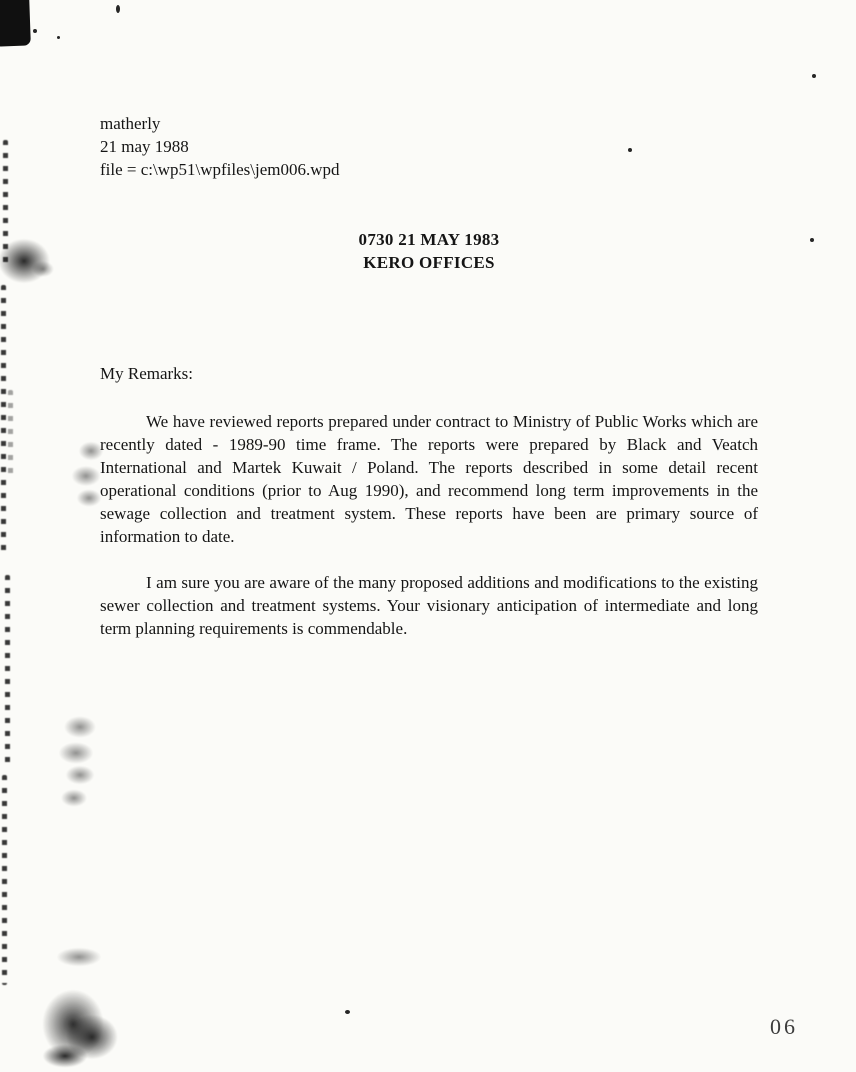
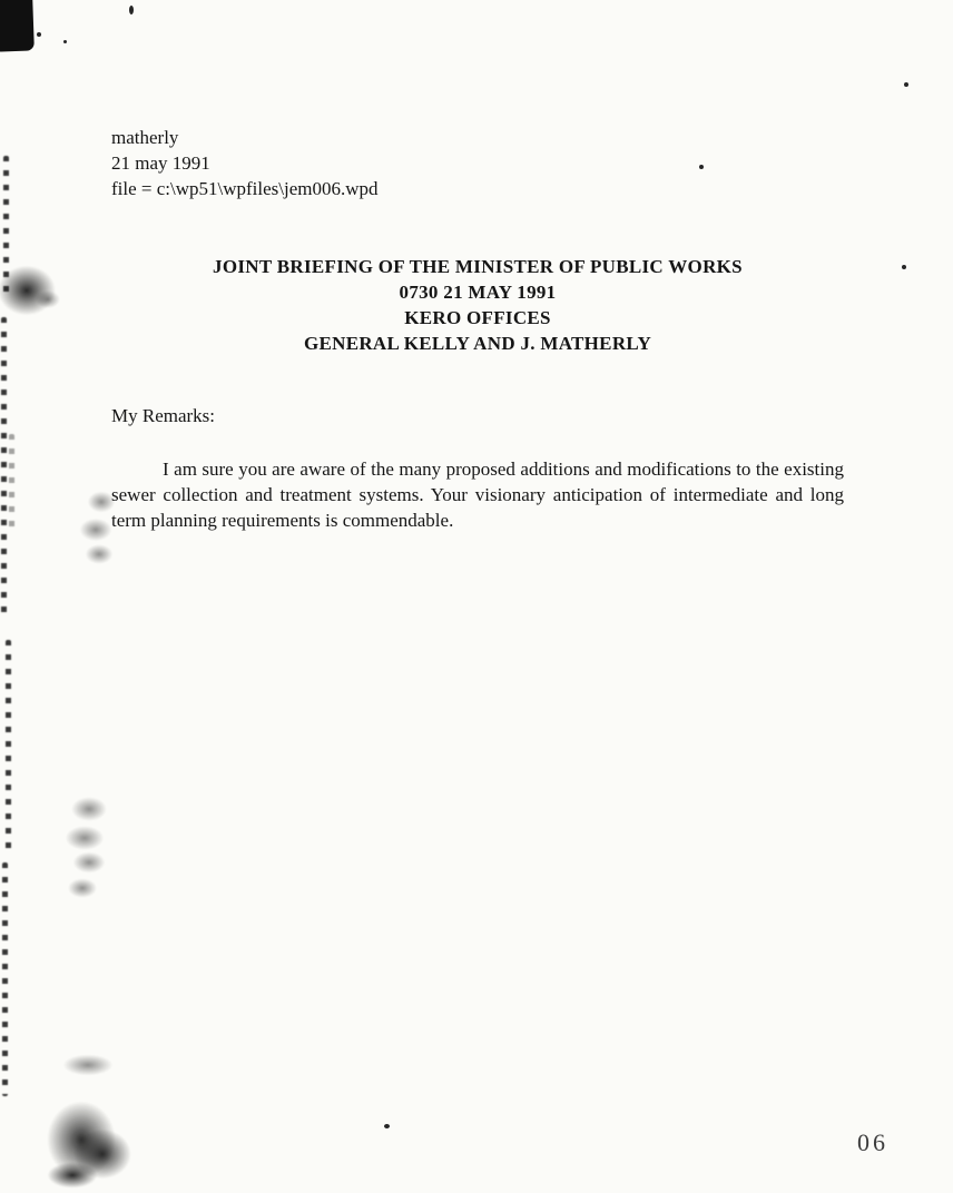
  matherly
- 21 may 1988
+ 21 may 1991
  file = c:\wp51\wpfiles\jem006.wpd
+ JOINT BRIEFING OF THE MINISTER OF PUBLIC WORKS
- 0730 21 MAY 1983
+ 0730 21 MAY 1991
  KERO OFFICES
+ GENERAL KELLY AND J. MATHERLY
  My Remarks:
- We have reviewed reports prepared under contract to Ministry of Public Works which are recently dated - 1989-90 time frame. The reports were prepared by Black and Veatch International and Martek Kuwait / Poland. The reports described in some detail recent operational conditions (prior to Aug 1990), and recommend long term improvements in the sewage collection and treatment system. These reports have been are primary source of information to date.
  I am sure you are aware of the many proposed additions and modifications to the existing sewer collection and treatment systems. Your visionary anticipation of intermediate and long term planning requirements is commendable.
  06
